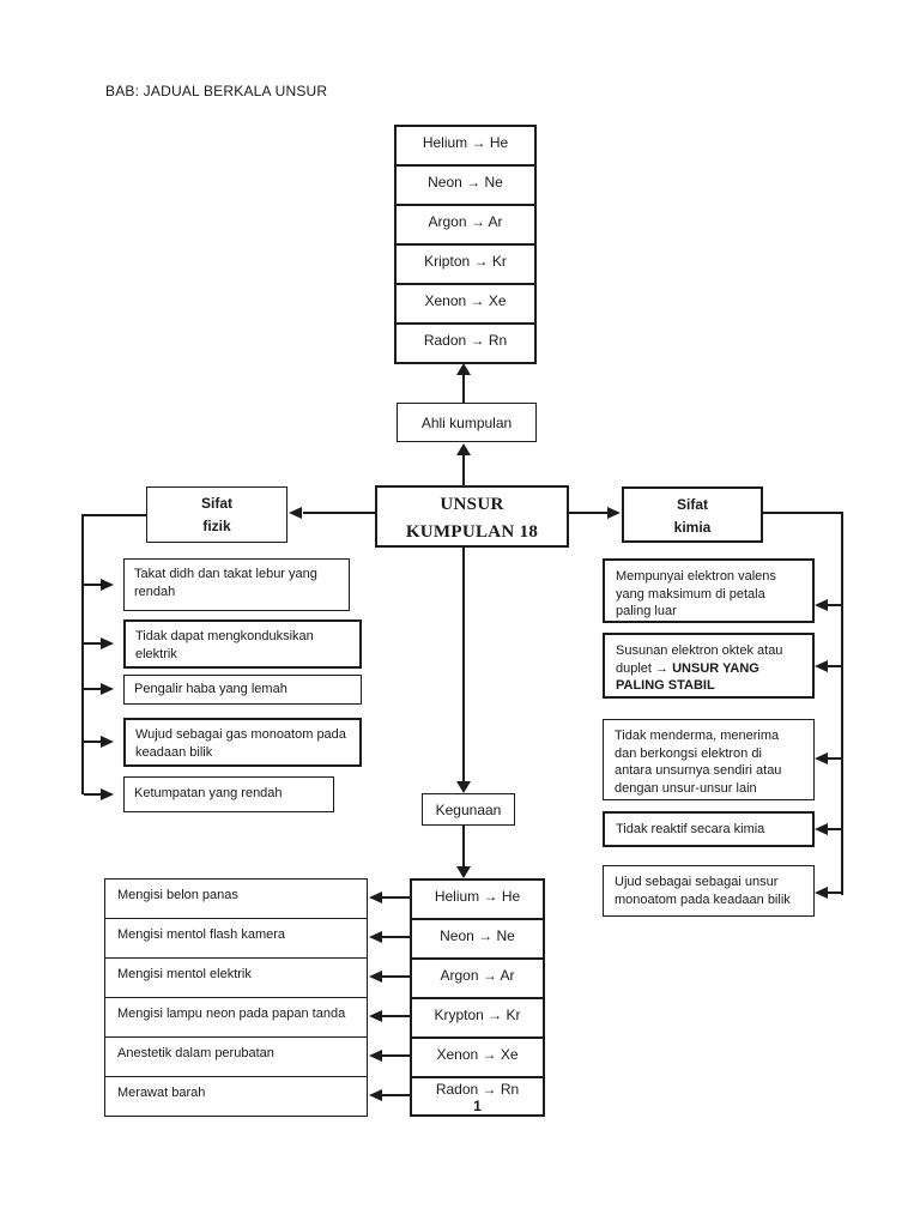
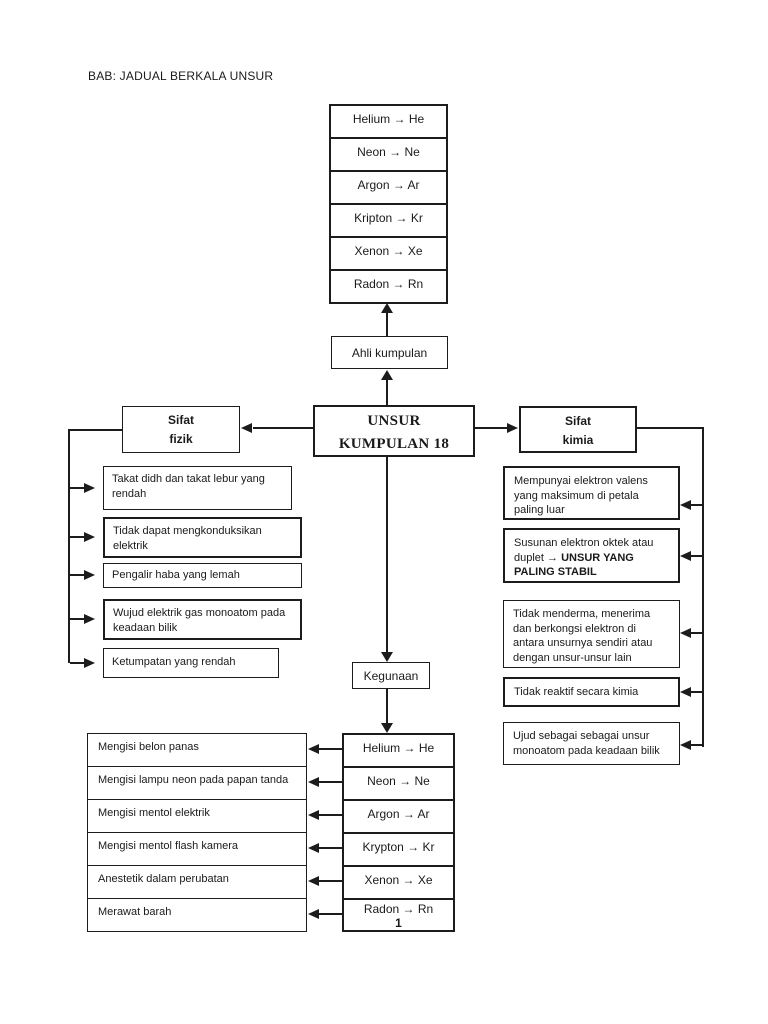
  BAB: JADUAL BERKALA UNSUR
  Helium → He
  Neon → Ne
  Argon → Ar
  Kripton → Kr
  Xenon → Xe
  Radon → Rn
  Ahli kumpulan
  UNSUR
  KUMPULAN 18
  Sifat
  fizik
  Sifat
  kimia
  Takat didh dan takat lebur yang rendah
  Tidak dapat mengkonduksikan elektrik
  Pengalir haba yang lemah
- Wujud sebagai gas monoatom pada keadaan bilik
+ Wujud elektrik gas monoatom pada keadaan bilik
  Ketumpatan yang rendah
  Mempunyai elektron valens yang maksimum di petala paling luar
  Susunan elektron oktek atau duplet → UNSUR YANG PALING STABIL
  Tidak menderma, menerima dan berkongsi elektron di antara unsurnya sendiri atau dengan unsur-unsur lain
  Tidak reaktif secara kimia
  Ujud sebagai sebagai unsur monoatom pada keadaan bilik
  Kegunaan
  Helium → He
  Neon → Ne
  Argon → Ar
  Krypton → Kr
  Xenon → Xe
  Radon → Rn
  1
  Mengisi belon panas
- Mengisi mentol flash kamera
+ Mengisi lampu neon pada papan tanda
  Mengisi mentol elektrik
- Mengisi lampu neon pada papan tanda
+ Mengisi mentol flash kamera
  Anestetik dalam perubatan
  Merawat barah
